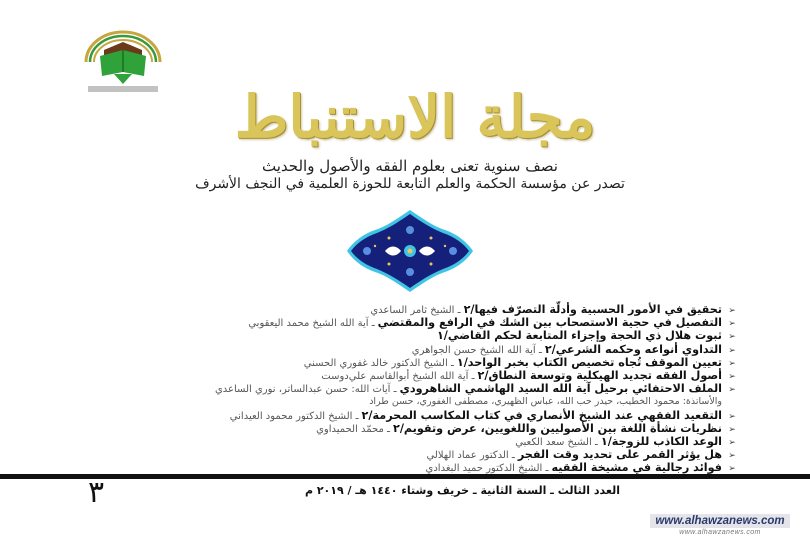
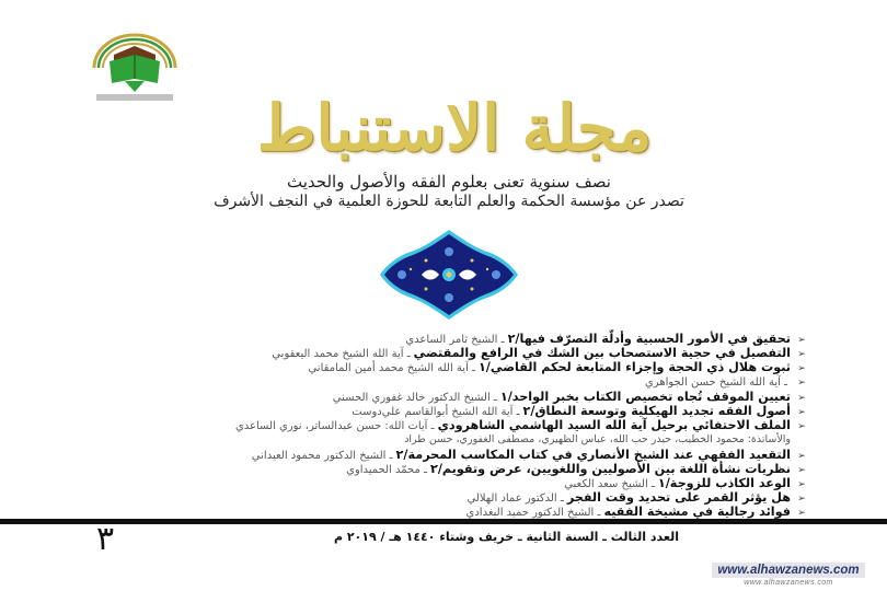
  مجلة الاستنباط
  نصف سنوية تعنى بعلوم الفقه والأصول والحديث
  تصدر عن مؤسسة الحكمة والعلم التابعة للحوزة العلمية في النجف الأشرف
  ➢
  تحقيق في الأمور الحسبية وأدلّة التصرّف فيها/٢
  ـ الشيخ ثامر الساعدي
  ➢
  التفصيل في حجية الاستصحاب بين الشك في الرافع والمقتضي
  ـ آية الله الشيخ محمد اليعقوبي
  ➢
  ثبوت هلال ذي الحجة وإجزاء المتابعة لحكم القاضي/١
+ ـ آية الله الشيخ محمد أمين المامقاني
  ➢
- التداوي أنواعه وحكمه الشرعي/٢
  ـ آية الله الشيخ حسن الجواهري
  ➢
  تعيين الموقف تُجاه تخصيص الكتاب بخبر الواحد/١
  ـ الشيخ الدكتور خالد غفوري الحسني
  ➢
  أصول الفقه تجديد الهيكلية وتوسعة النطاق/٢
  ـ آية الله الشيخ أبوالقاسم علي‌دوست
  ➢
  الملف الاحتفائي برحيل آية الله السيد الهاشمي الشاهرودي
  ـ آيات الله: حسن عبدالساتر، نوري الساعدي
  والأساتذة: محمود الخطيب، حيدر حب الله، عباس الظهيري، مصطفى الغفوري، حسن طراد
  ➢
  التقعيد الفقهي عند الشيخ الأنصاري في كتاب المكاسب المحرمة/٢
  ـ الشيخ الدكتور محمود العيداني
  ➢
  نظريات نشأة اللغة بين الأصوليين واللغويين، عرض وتقويم/٢
  ـ محمّد الحميداوي
  ➢
  الوعد الكاذب للزوجة/١
  ـ الشيخ سعد الكعبي
  ➢
  هل يؤثر القمر على تحديد وقت الفجر
  ـ الدكتور عماد الهلالي
  ➢
  فوائد رجالية في مشيخة الفقيه
  ـ الشيخ الدكتور حميد البغدادي
  ٣
  العدد الثالث ـ السنة الثانية ـ خريف وشتاء ١٤٤٠ هـ / ٢٠١٩ م
  www.alhawzanews.com
